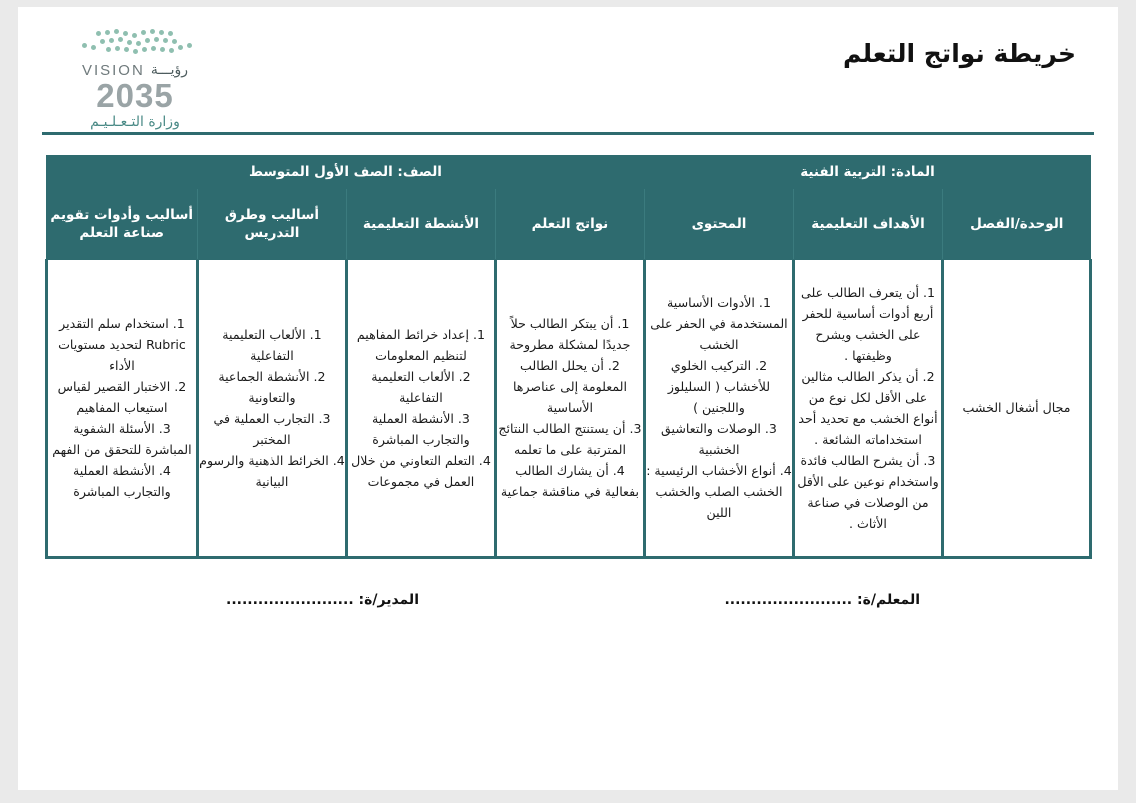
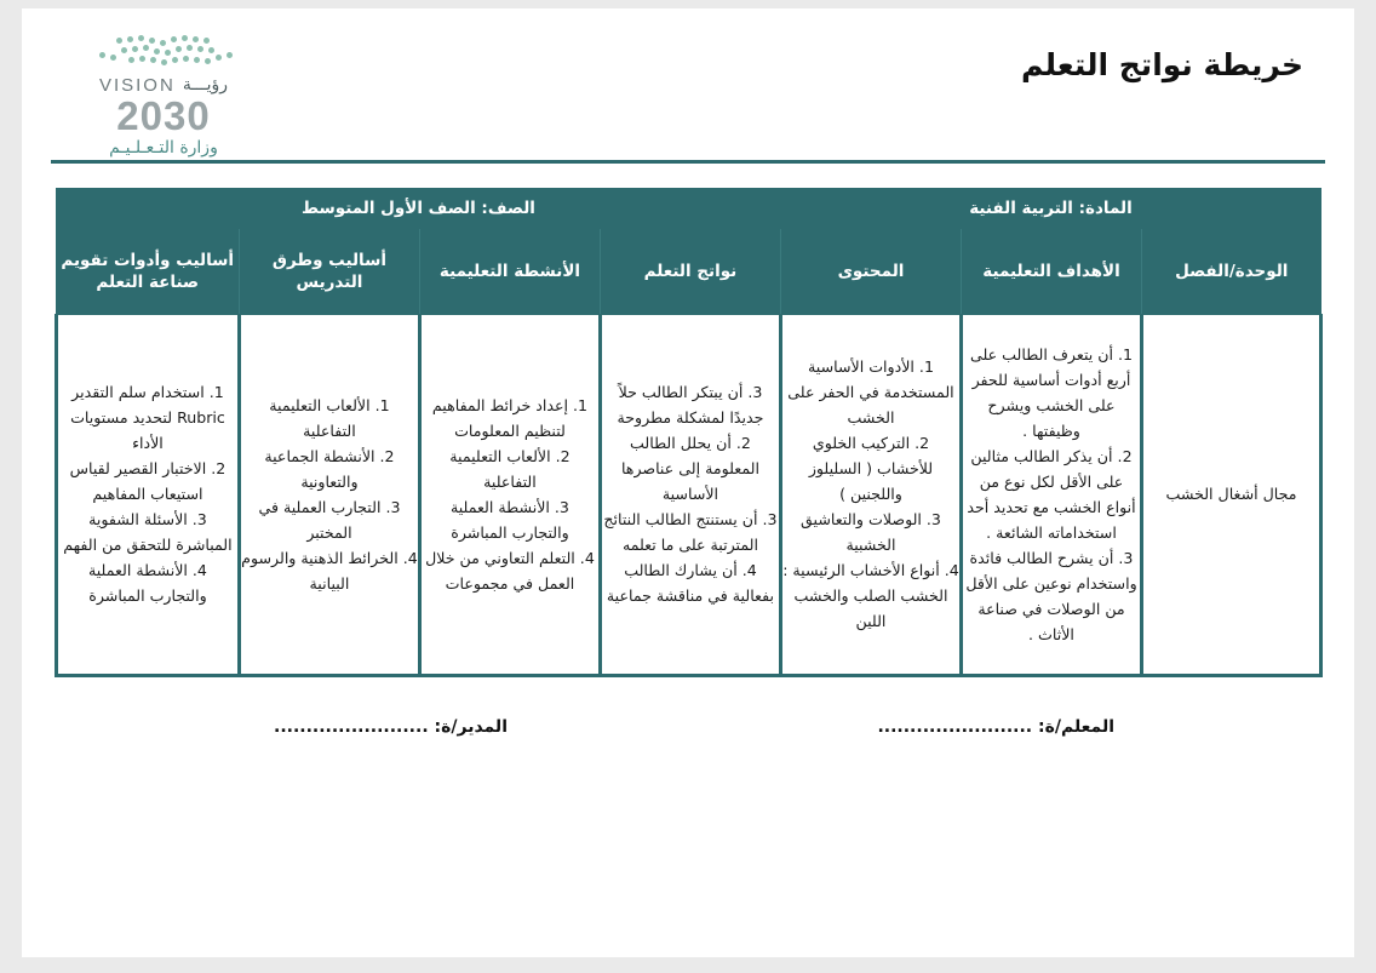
  VISION
  رؤيـــة
- 2035
+ 2030
  وزارة التـعـلـيـم
  خريطة نواتج التعلم
  المادة: التربية الفنية	الصف: الصف الأول المتوسط
  الوحدة/الفصل	الأهداف التعليمية	المحتوى	نواتج التعلم	الأنشطة التعليمية	أساليب وطرق التدريس	أساليب وأدوات تقويم صناعة التعلم
- مجال أشغال الخشب	1. أن يتعرف الطالب على أربع أدوات أساسية للحفر على الخشب ويشرح وظيفتها .2. أن يذكر الطالب مثالين على الأقل لكل نوع من أنواع الخشب مع تحديد أحد استخداماته الشائعة .3. أن يشرح الطالب فائدة واستخدام نوعين على الأقل من الوصلات في صناعة الأثاث .	1. الأدوات الأساسية المستخدمة في الحفر على الخشب2. التركيب الخلوي للأخشاب ( السليلوز واللجنين )3. الوصلات والتعاشيق الخشبية4. أنواع الأخشاب الرئيسية : الخشب الصلب والخشب اللين	1. أن يبتكر الطالب حلاً جديدًا لمشكلة مطروحة2. أن يحلل الطالب المعلومة إلى عناصرها الأساسية3. أن يستنتج الطالب النتائج المترتبة على ما تعلمه4. أن يشارك الطالب بفعالية في مناقشة جماعية	1. إعداد خرائط المفاهيم لتنظيم المعلومات2. الألعاب التعليمية التفاعلية3. الأنشطة العملية والتجارب المباشرة4. التعلم التعاوني من خلال العمل في مجموعات	1. الألعاب التعليمية التفاعلية2. الأنشطة الجماعية والتعاونية3. التجارب العملية في المختبر4. الخرائط الذهنية والرسوم البيانية	1. استخدام سلم التقدير Rubric لتحديد مستويات الأداء2. الاختبار القصير لقياس استيعاب المفاهيم3. الأسئلة الشفوية المباشرة للتحقق من الفهم4. الأنشطة العملية والتجارب المباشرة
+ مجال أشغال الخشب	1. أن يتعرف الطالب على أربع أدوات أساسية للحفر على الخشب ويشرح وظيفتها .2. أن يذكر الطالب مثالين على الأقل لكل نوع من أنواع الخشب مع تحديد أحد استخداماته الشائعة .3. أن يشرح الطالب فائدة واستخدام نوعين على الأقل من الوصلات في صناعة الأثاث .	1. الأدوات الأساسية المستخدمة في الحفر على الخشب2. التركيب الخلوي للأخشاب ( السليلوز واللجنين )3. الوصلات والتعاشيق الخشبية4. أنواع الأخشاب الرئيسية : الخشب الصلب والخشب اللين	3. أن يبتكر الطالب حلاً جديدًا لمشكلة مطروحة2. أن يحلل الطالب المعلومة إلى عناصرها الأساسية3. أن يستنتج الطالب النتائج المترتبة على ما تعلمه4. أن يشارك الطالب بفعالية في مناقشة جماعية	1. إعداد خرائط المفاهيم لتنظيم المعلومات2. الألعاب التعليمية التفاعلية3. الأنشطة العملية والتجارب المباشرة4. التعلم التعاوني من خلال العمل في مجموعات	1. الألعاب التعليمية التفاعلية2. الأنشطة الجماعية والتعاونية3. التجارب العملية في المختبر4. الخرائط الذهنية والرسوم البيانية	1. استخدام سلم التقدير Rubric لتحديد مستويات الأداء2. الاختبار القصير لقياس استيعاب المفاهيم3. الأسئلة الشفوية المباشرة للتحقق من الفهم4. الأنشطة العملية والتجارب المباشرة
  المعلم/ة: ........................
  المدير/ة: ........................
